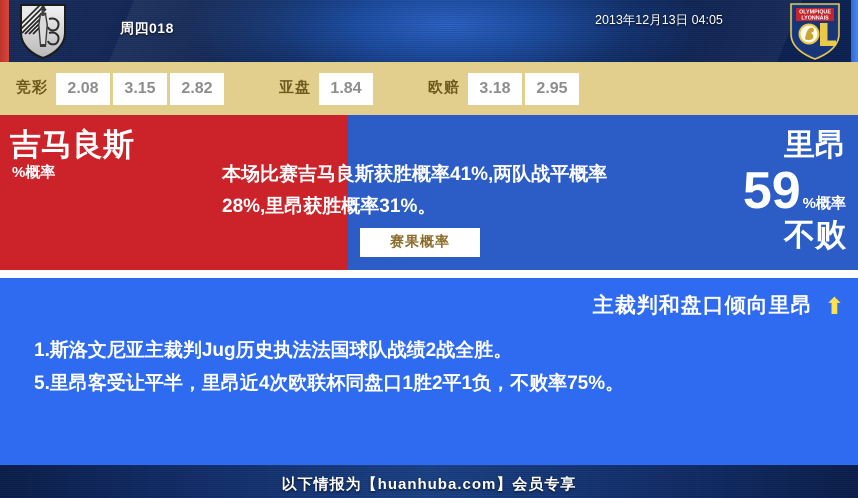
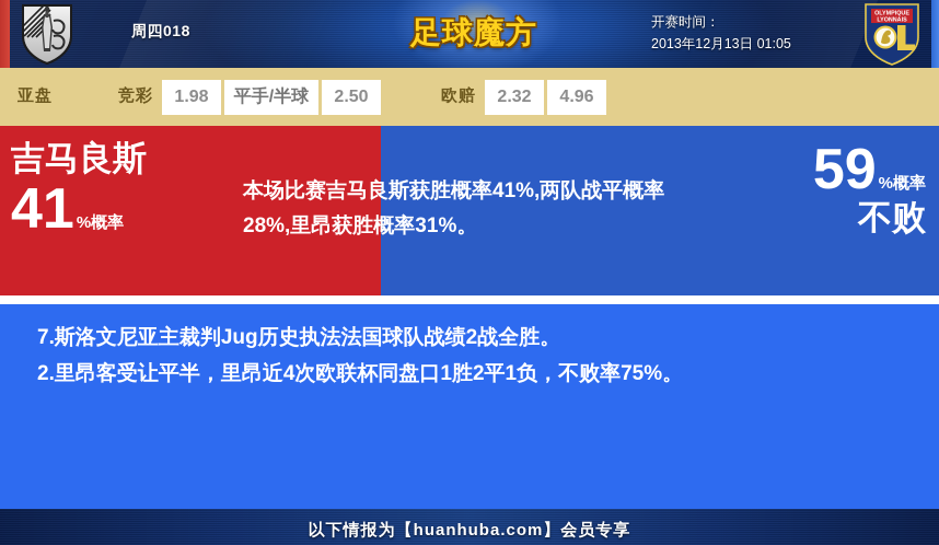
  周四018
+ 足球魔方
+ 开赛时间：
- 2013年12月13日 04:05
+ 2013年12月13日 01:05
- 竞彩
+ 亚盘
- 2.08
- 3.15
- 2.82
- 亚盘
+ 竞彩
+ 1.98
+ 平手/半球
- 1.84
+ 2.50
  欧赔
+ 2.32
- 3.18
+ 4.96
- 2.95
  吉马良斯
+ 41
  %概率
- 里昂
  59
  %概率
  不败
- 赛果概率
  本场比赛吉马良斯获胜概率41%,两队战平概率28%,里昂获胜概率31%。
- 主裁判和盘口倾向里昂
- ⬆
- 1.斯洛文尼亚主裁判Jug历史执法法国球队战绩2战全胜。
+ 7.斯洛文尼亚主裁判Jug历史执法法国球队战绩2战全胜。
- 5.里昂客受让平半，里昂近4次欧联杯同盘口1胜2平1负，不败率75%。
+ 2.里昂客受让平半，里昂近4次欧联杯同盘口1胜2平1负，不败率75%。
  以下情报为【huanhuba.com】会员专享
